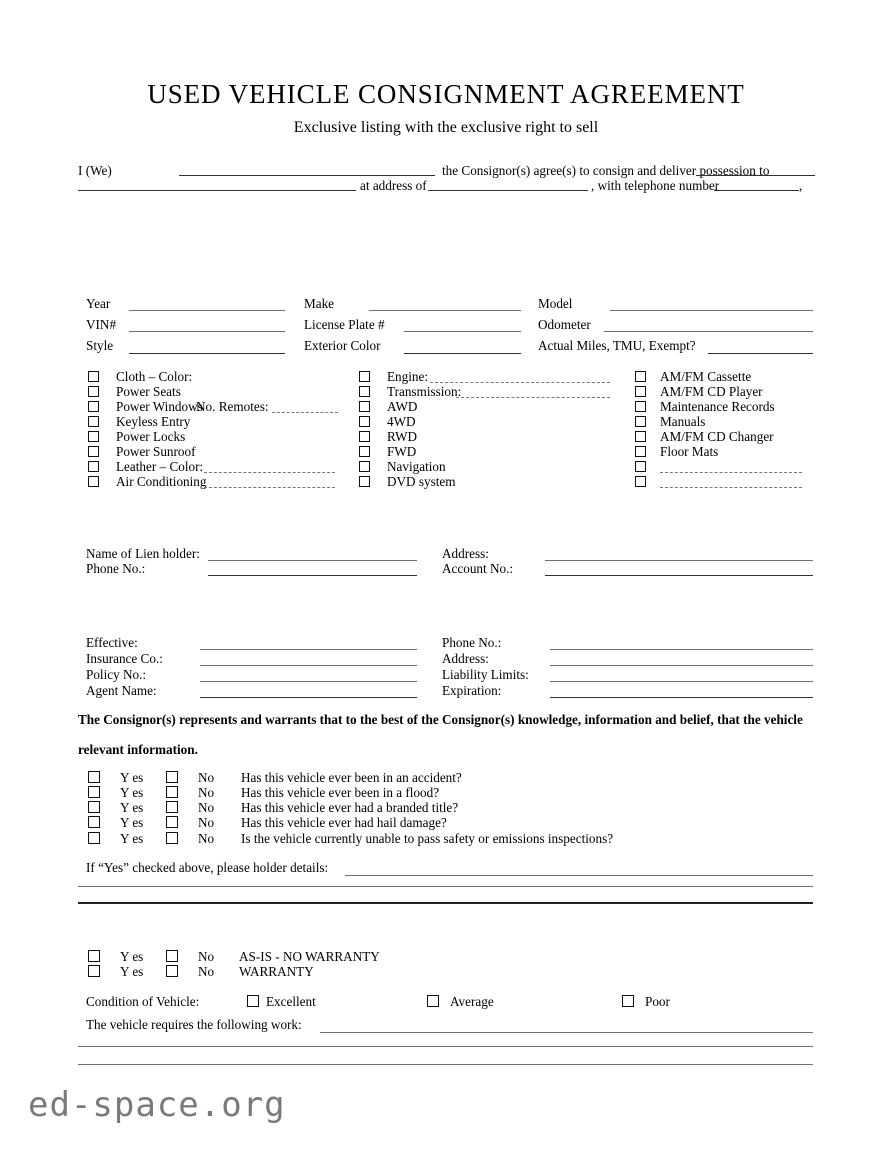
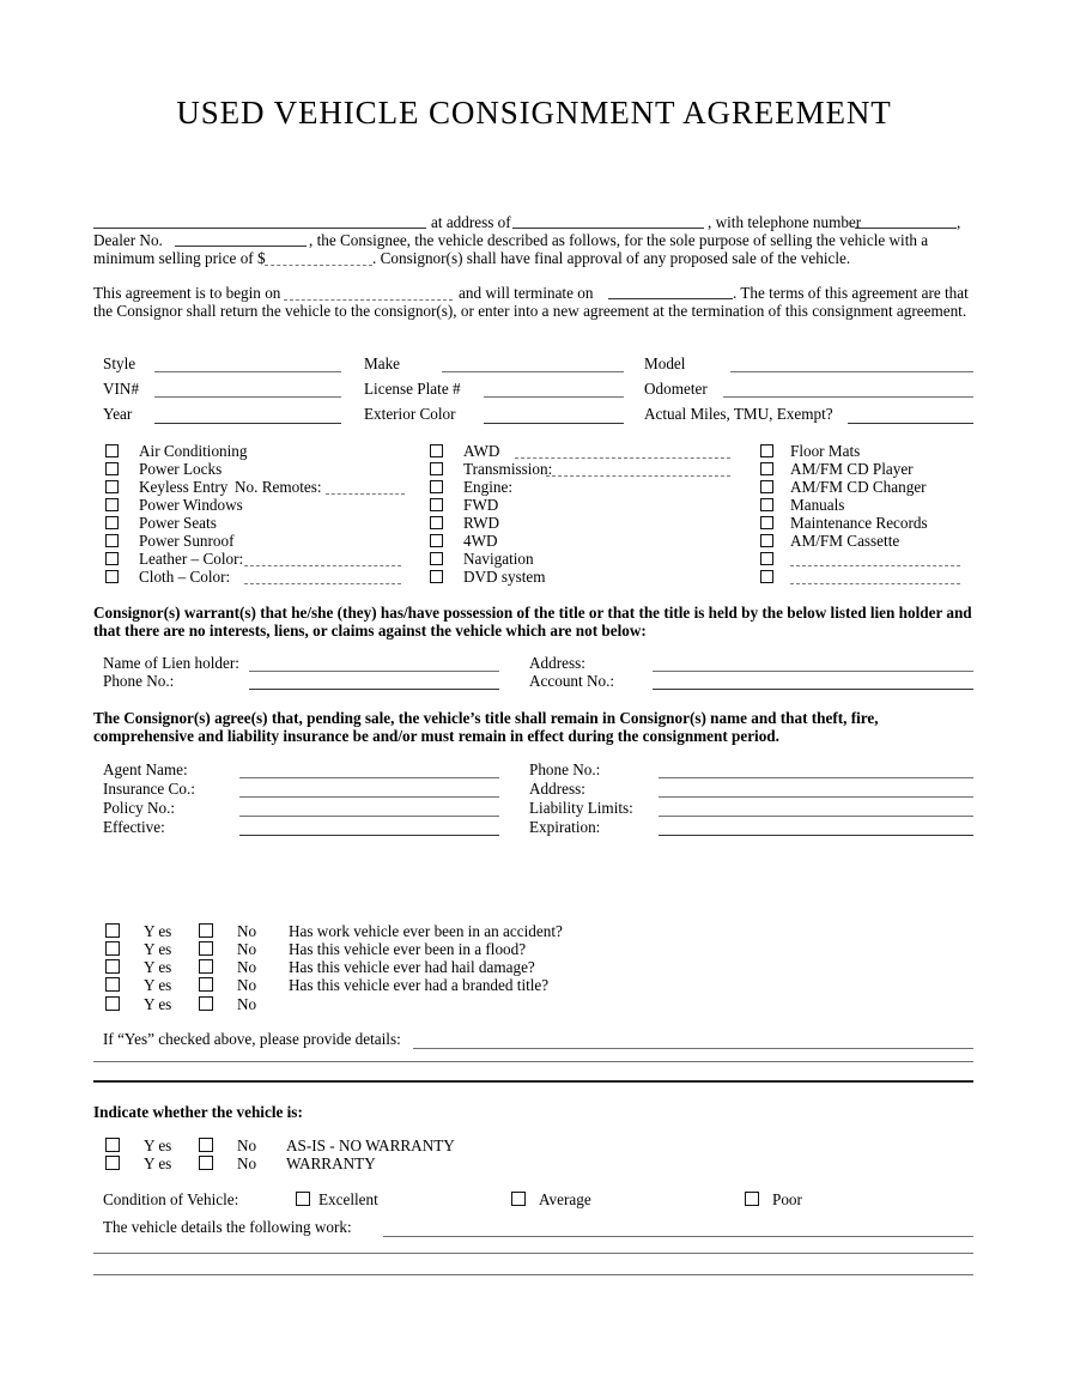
  USED VEHICLE CONSIGNMENT AGREEMENT
- Exclusive listing with the exclusive right to sell
- I (We)
- the Consignor(s) agree(s) to consign and deliver possession to
  at address of
  , with telephone number
  ,
+ Dealer No.
+ , the Consignee, the vehicle described as follows, for the sole purpose of selling the vehicle with a
+ minimum selling price of $
+ . Consignor(s) shall have final approval of any proposed sale of the vehicle.
+ This agreement is to begin on
+ and will terminate on
+ . The terms of this agreement are that
+ the Consignor shall return the vehicle to the consignor(s), or enter into a new agreement at the termination of this consignment agreement.
- Year
+ Style
  VIN#
- Style
+ Year
  Make
  License Plate #
  Exterior Color
  Model
  Odometer
  Actual Miles, TMU, Exempt?
- Cloth – Color:
+ Air Conditioning
- Power Seats
+ Power Locks
- Power Windows
+ Keyless Entry
  No. Remotes:
- Keyless Entry
+ Power Windows
- Power Locks
+ Power Seats
  Power Sunroof
  Leather – Color:
- Air Conditioning
+ Cloth – Color:
- Engine:
+ AWD
  Transmission:
- AWD
+ Engine:
- 4WD
+ FWD
  RWD
- FWD
+ 4WD
  Navigation
  DVD system
- AM/FM Cassette
+ Floor Mats
  AM/FM CD Player
- Maintenance Records
+ AM/FM CD Changer
  Manuals
- AM/FM CD Changer
+ Maintenance Records
- Floor Mats
+ AM/FM Cassette
+ Consignor(s) warrant(s) that he/she (they) has/have possession of the title or that the title is held by the below listed lien holder and
+ that there are no interests, liens, or claims against the vehicle which are not below:
  Name of Lien holder:
  Phone No.:
  Address:
  Account No.:
+ The Consignor(s) agree(s) that, pending sale, the vehicle’s title shall remain in Consignor(s) name and that theft, fire,
+ comprehensive and liability insurance be and/or must remain in effect during the consignment period.
- Effective:
+ Agent Name:
  Insurance Co.:
  Policy No.:
- Agent Name:
+ Effective:
  Phone No.:
  Address:
  Liability Limits:
  Expiration:
- The Consignor(s) represents and warrants that to the best of the Consignor(s) knowledge, information and belief, that the vehicle
- relevant information.
  Y es
  No
- Has this vehicle ever been in an accident?
+ Has work vehicle ever been in an accident?
  Y es
  No
  Has this vehicle ever been in a flood?
  Y es
  No
- Has this vehicle ever had a branded title?
+ Has this vehicle ever had hail damage?
  Y es
  No
- Has this vehicle ever had hail damage?
+ Has this vehicle ever had a branded title?
  Y es
  No
- Is the vehicle currently unable to pass safety or emissions inspections?
- If “Yes” checked above, please holder details:
+ If “Yes” checked above, please provide details:
+ Indicate whether the vehicle is:
  Y es
  No
  AS-IS - NO WARRANTY
  Y es
  No
  WARRANTY
  Condition of Vehicle:
  Excellent
  Average
  Poor
- The vehicle requires the following work:
+ The vehicle details the following work:
- ed-space.org
